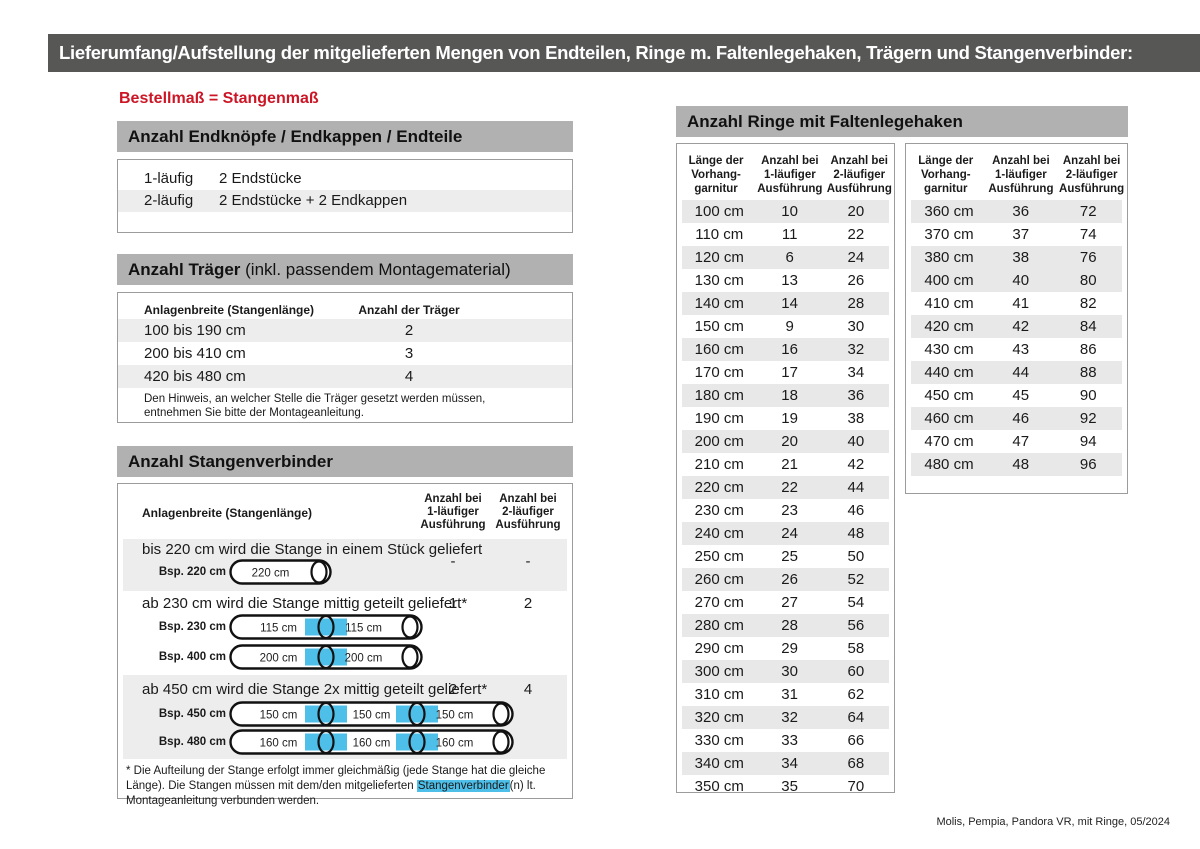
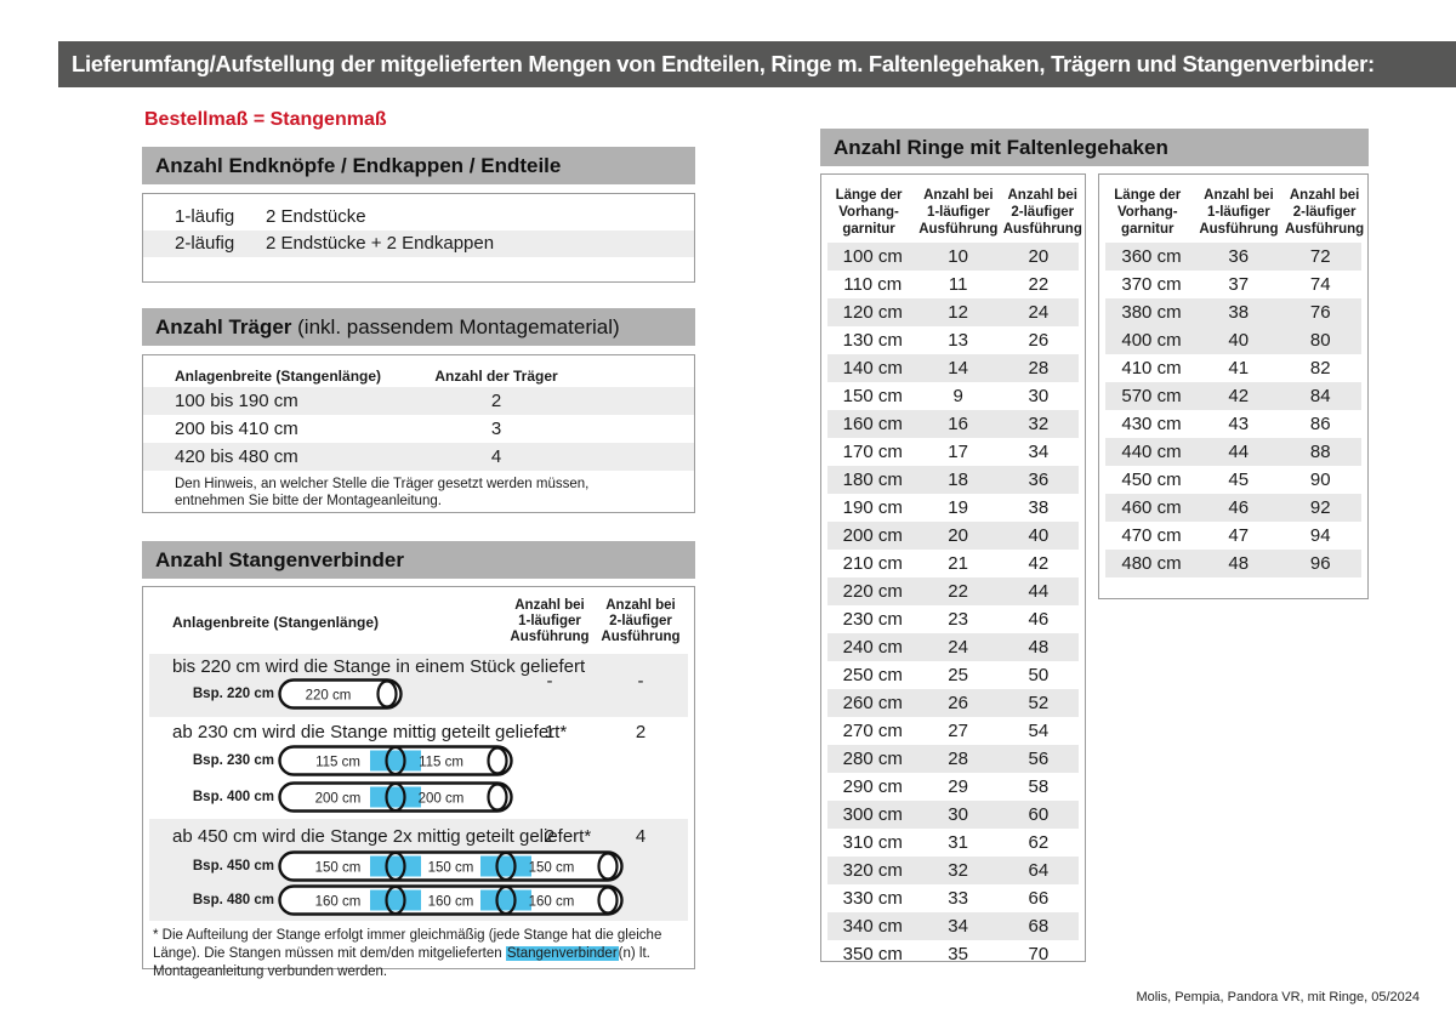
  Lieferumfang/Aufstellung der mitgelieferten Mengen von Endteilen, Ringe m. Faltenlegehaken, Trägern und Stangenverbinder:
  Bestellmaß = Stangenmaß
  Anzahl Endknöpfe / Endkappen / Endteile
  1-läufig 2 Endstücke
  2-läufig 2 Endstücke + 2 Endkappen
  Anzahl Träger (inkl. passendem Montagematerial)
  Anlagenbreite (Stangenlänge)
  Anzahl der Träger
  100 bis 190 cm
  2
  200 bis 410 cm
  3
  420 bis 480 cm
  4
  Den Hinweis, an welcher Stelle die Träger gesetzt werden müssen, entnehmen Sie bitte der Montageanleitung.
  Anzahl Stangenverbinder
  Anlagenbreite (Stangenlänge)
  Anzahl bei
  1-läufiger
  Ausführung
  Anzahl bei
  2-läufiger
  Ausführung
  bis 220 cm wird die Stange in einem Stück geliefert
  -
  -
  Bsp. 220 cm
  220 cm
  ab 230 cm wird die Stange mittig geteilt geliefert*
  1
  2
  Bsp. 230 cm
  115 cm
  115 cm
  Bsp. 400 cm
  200 cm
  200 cm
  ab 450 cm wird die Stange 2x mittig geteilt geliefert*
  2
  4
  Bsp. 450 cm
  150 cm
  150 cm
  150 cm
  Bsp. 480 cm
  160 cm
  160 cm
  160 cm
  * Die Aufteilung der Stange erfolgt immer gleichmäßig (jede Stange hat die gleiche Länge). Die Stangen müssen mit dem/den mitgelieferten Stangenverbinder(n) lt. Montageanleitung verbunden werden.
  Anzahl Ringe mit Faltenlegehaken
  Länge der
  Vorhang-
  garnitur
  Anzahl bei
  1-läufiger
  Ausführung
  Anzahl bei
  2-läufiger
  Ausführung
  100 cm
  10
  20
  110 cm
  11
  22
  120 cm
- 6
+ 12
  24
  130 cm
  13
  26
  140 cm
  14
  28
  150 cm
  9
  30
  160 cm
  16
  32
  170 cm
  17
  34
  180 cm
  18
  36
  190 cm
  19
  38
  200 cm
  20
  40
  210 cm
  21
  42
  220 cm
  22
  44
  230 cm
  23
  46
  240 cm
  24
  48
  250 cm
  25
  50
  260 cm
  26
  52
  270 cm
  27
  54
  280 cm
  28
  56
  290 cm
  29
  58
  300 cm
  30
  60
  310 cm
  31
  62
  320 cm
  32
  64
  330 cm
  33
  66
  340 cm
  34
  68
  350 cm
  35
  70
  Länge der
  Vorhang-
  garnitur
  Anzahl bei
  1-läufiger
  Ausführung
  Anzahl bei
  2-läufiger
  Ausführung
  360 cm
  36
  72
  370 cm
  37
  74
  380 cm
  38
  76
  400 cm
  40
  80
  410 cm
  41
  82
- 420 cm
+ 570 cm
  42
  84
  430 cm
  43
  86
  440 cm
  44
  88
  450 cm
  45
  90
  460 cm
  46
  92
  470 cm
  47
  94
  480 cm
  48
  96
  Molis, Pempia, Pandora VR, mit Ringe, 05/2024
